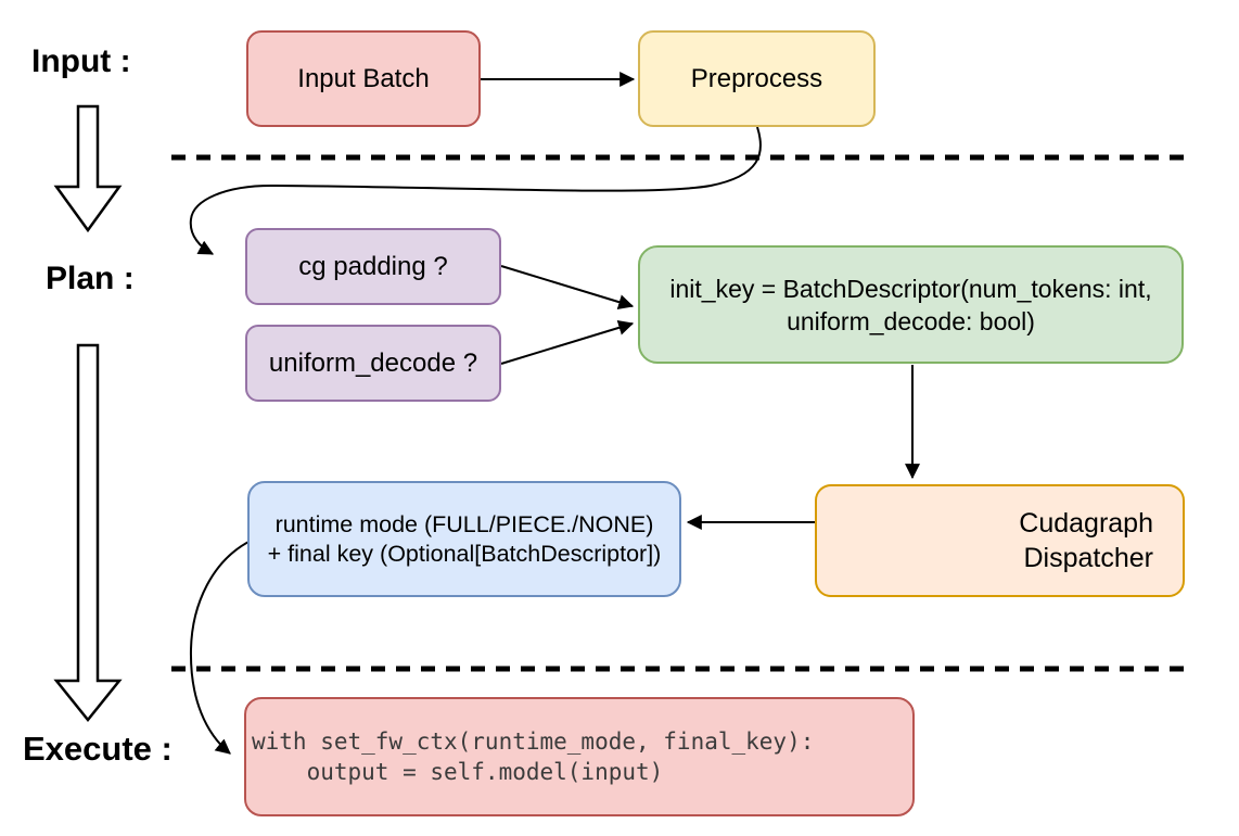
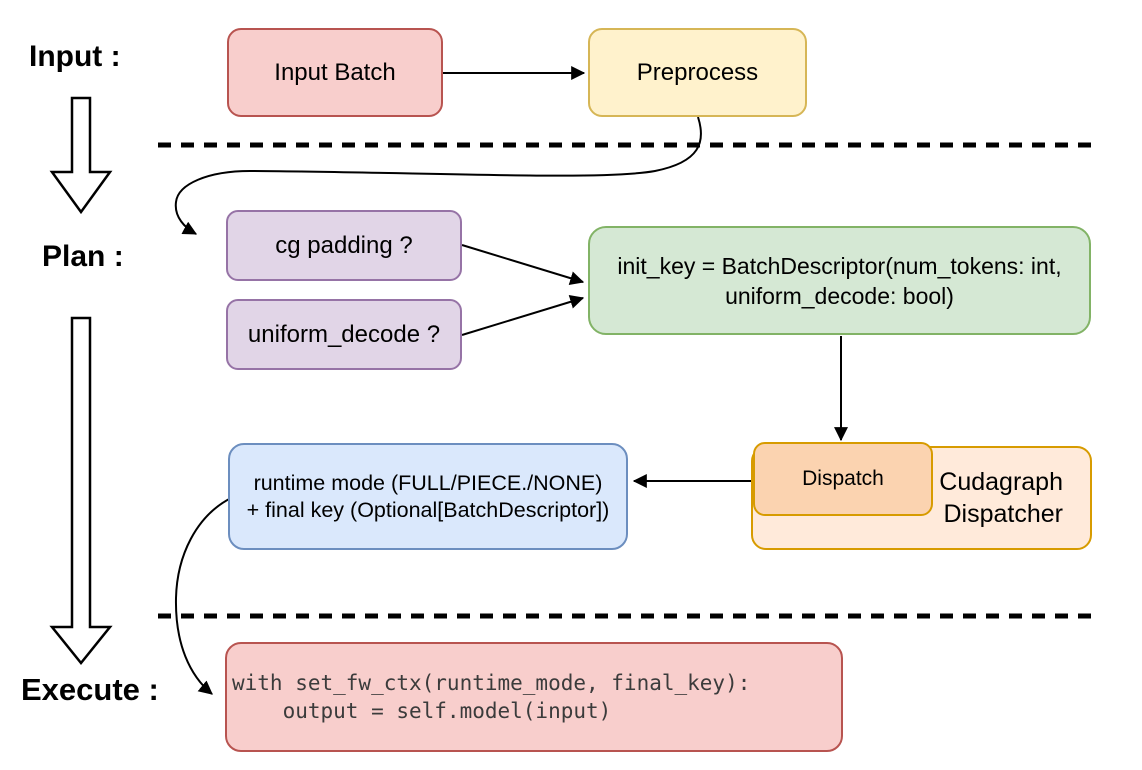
  Input :
  Plan :
  Execute :
  Input Batch
  Preprocess
  cg padding ?
  uniform_decode ?
  init_key = BatchDescriptor(num_tokens: int,
  uniform_decode: bool)
  Cudagraph
  Dispatcher
+ Dispatch
  runtime mode (FULL/PIECE./NONE)
  + final key (Optional[BatchDescriptor])
  with set_fw_ctx(runtime_mode, final_key):
  output = self.model(input)
